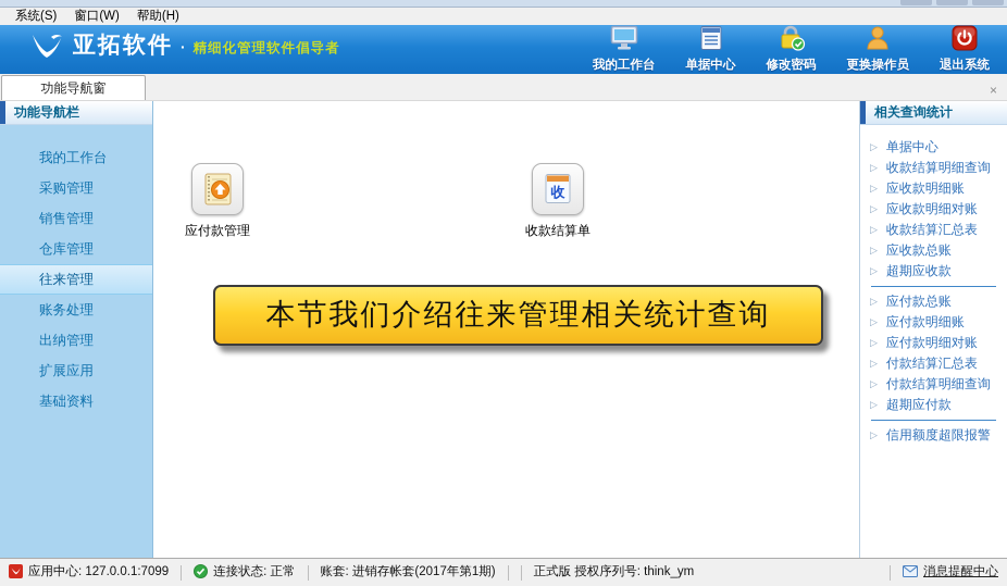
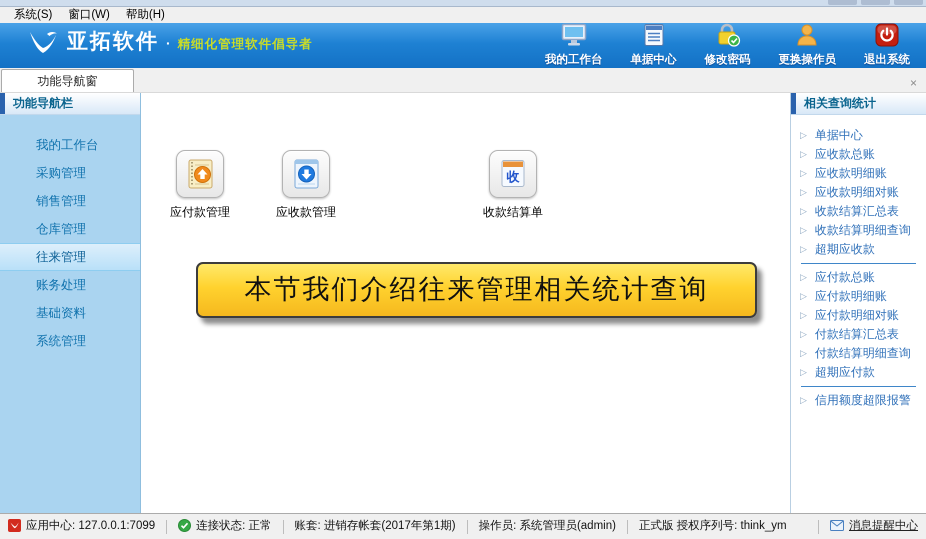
  系统(S)
  窗口(W)
  帮助(H)
  亚拓软件
  ·
  精细化管理软件倡导者
  我的工作台
  单据中心
  修改密码
  更换操作员
  退出系统
  功能导航窗
  ×
  功能导航栏
  我的工作台
  采购管理
  销售管理
  仓库管理
  往来管理
  账务处理
- 出纳管理
- 扩展应用
  基础资料
+ 系统管理
  应付款管理
+ 应收款管理
  收
  收款结算单
  本节我们介绍往来管理相关统计查询
  相关查询统计
  ▷
  单据中心
  ▷
- 收款结算明细查询
+ 应收款总账
  ▷
  应收款明细账
  ▷
  应收款明细对账
  ▷
  收款结算汇总表
  ▷
- 应收款总账
+ 收款结算明细查询
  ▷
  超期应收款
  ▷
  应付款总账
  ▷
  应付款明细账
  ▷
  应付款明细对账
  ▷
  付款结算汇总表
  ▷
  付款结算明细查询
  ▷
  超期应付款
  ▷
  信用额度超限报警
  应用中心: 127.0.0.1:7099
  连接状态: 正常
  账套: 进销存帐套(2017年第1期)
+ 操作员: 系统管理员(admin)
  正式版 授权序列号: think_ym
  消息提醒中心
